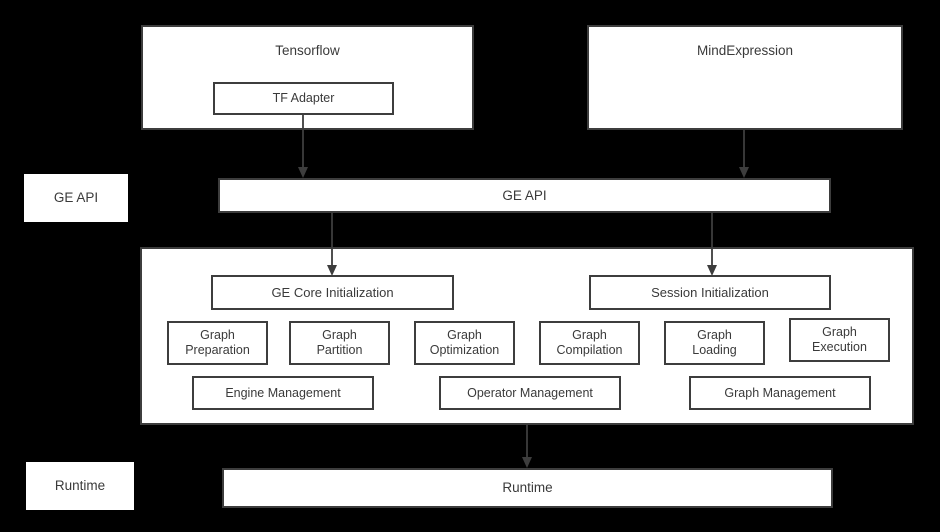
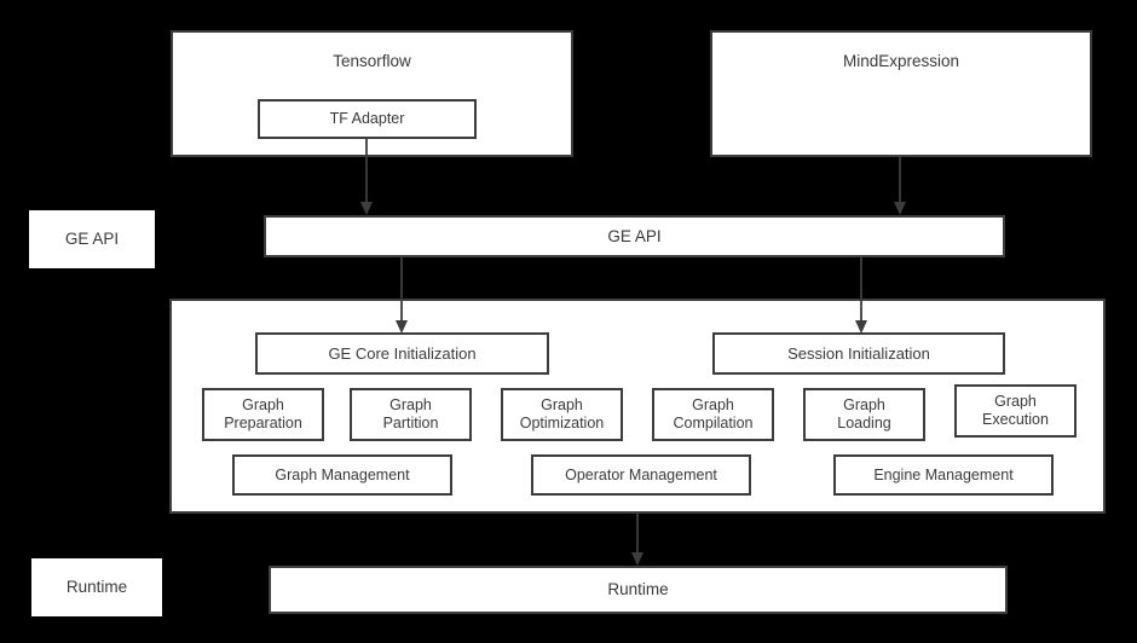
  GE API
  Runtime
  Tensorflow
  TF Adapter
  MindExpression
  GE API
  GE Core Initialization
  Session Initialization
  Graph
  Preparation
  Graph
  Partition
  Graph
  Optimization
  Graph
  Compilation
  Graph
  Loading
  Graph
  Execution
- Engine Management
+ Graph Management
  Operator Management
- Graph Management
+ Engine Management
  Runtime
